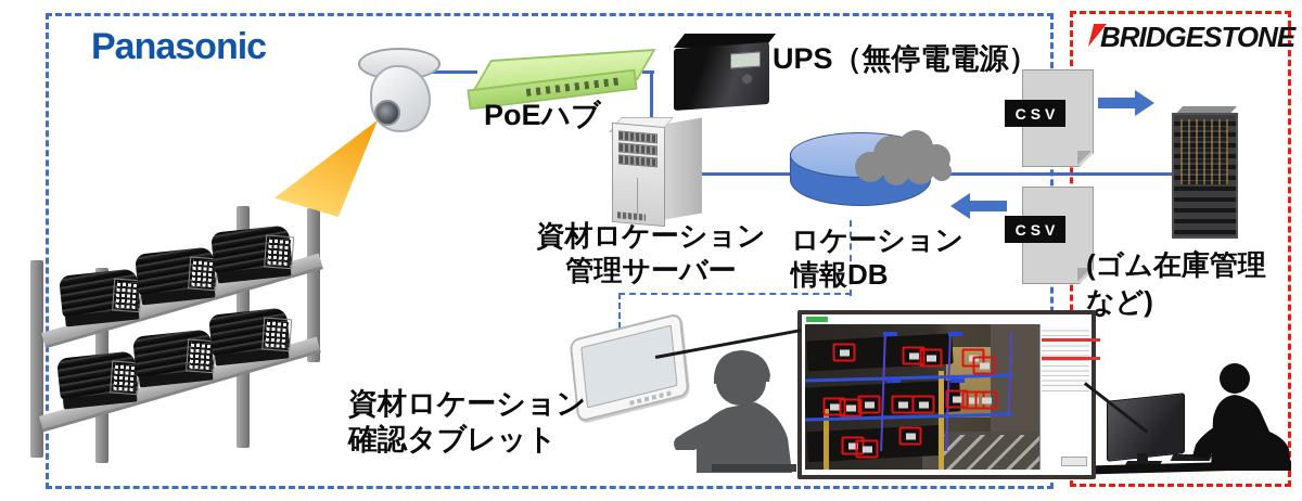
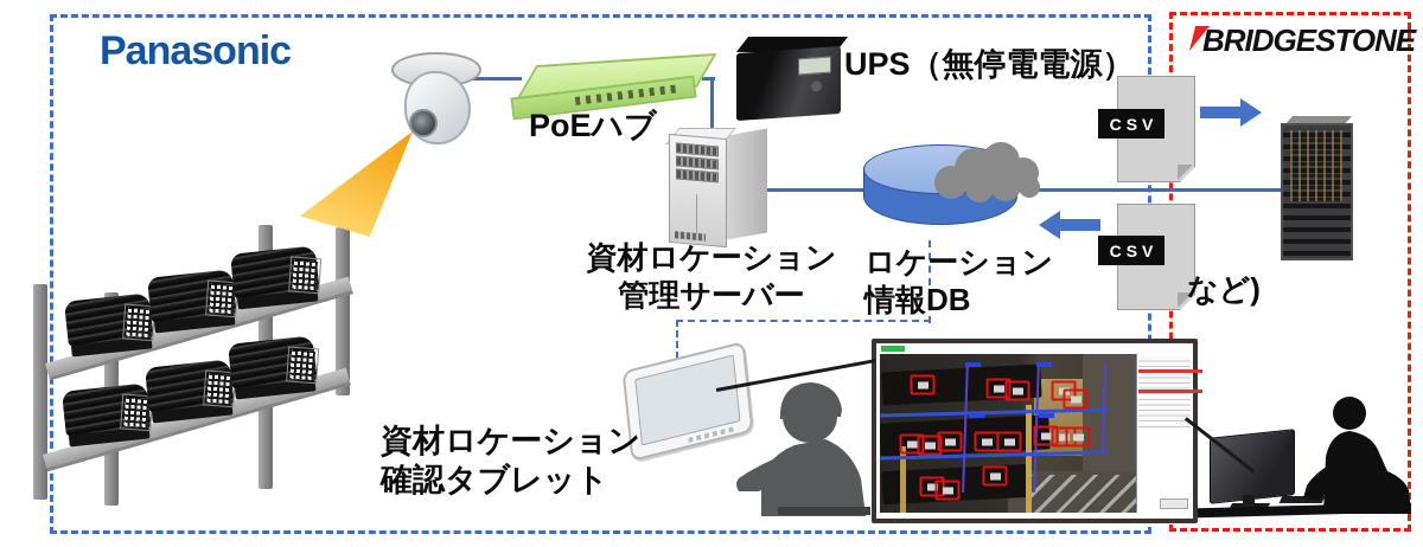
  Panasonic
  BRIDGESTONE
  CSV
  CSV
  PoEハブ
  UPS（無停電電源）
  資材ロケーション
  管理サーバー
  ロケーション
  情報DB
  資材ロケーション
  確認タブレット
- (ゴム在庫管理
  など)
